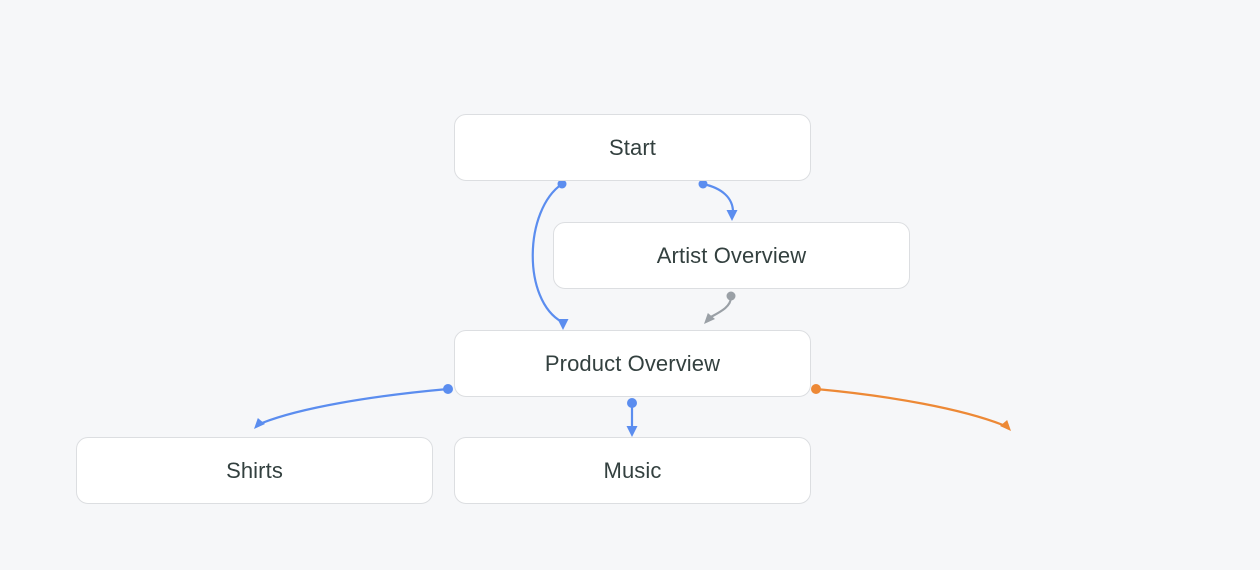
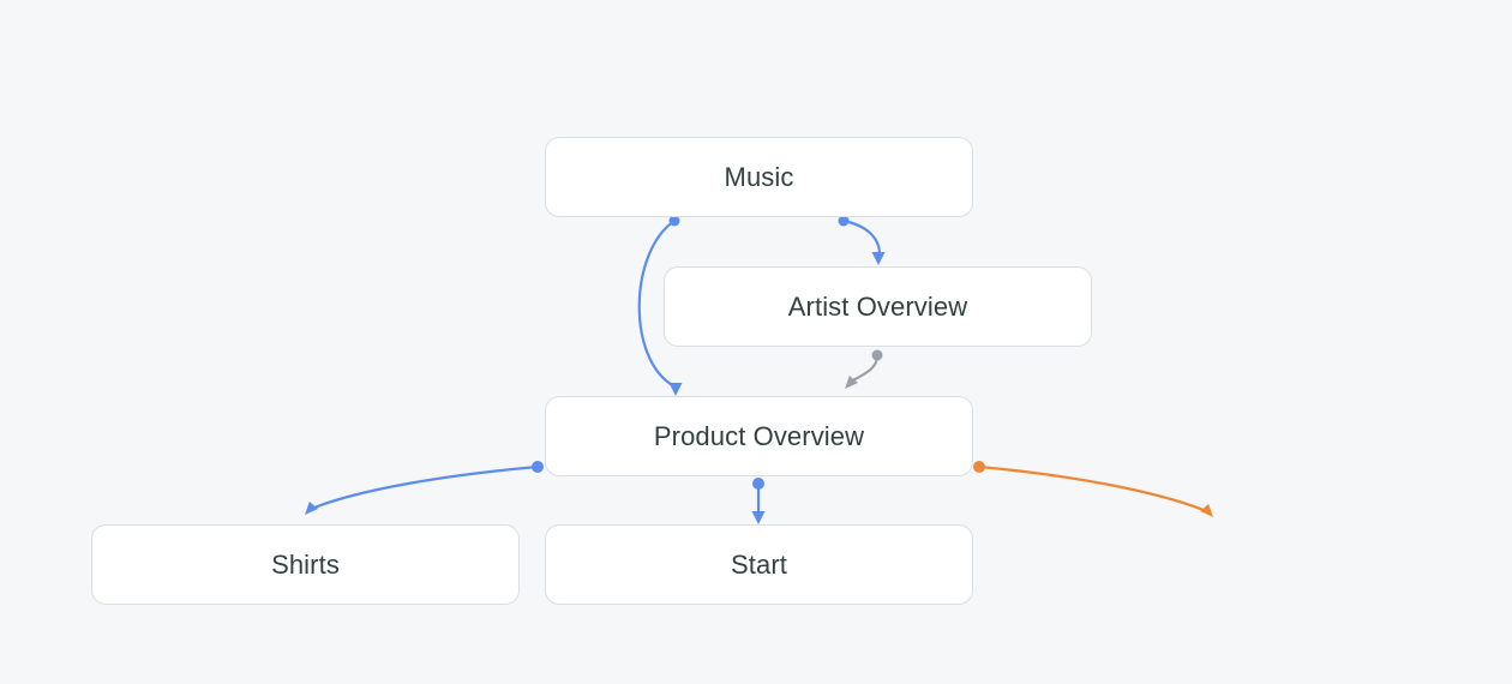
- Start
+ Music
  Artist Overview
  Product Overview
  Shirts
- Music
+ Start
